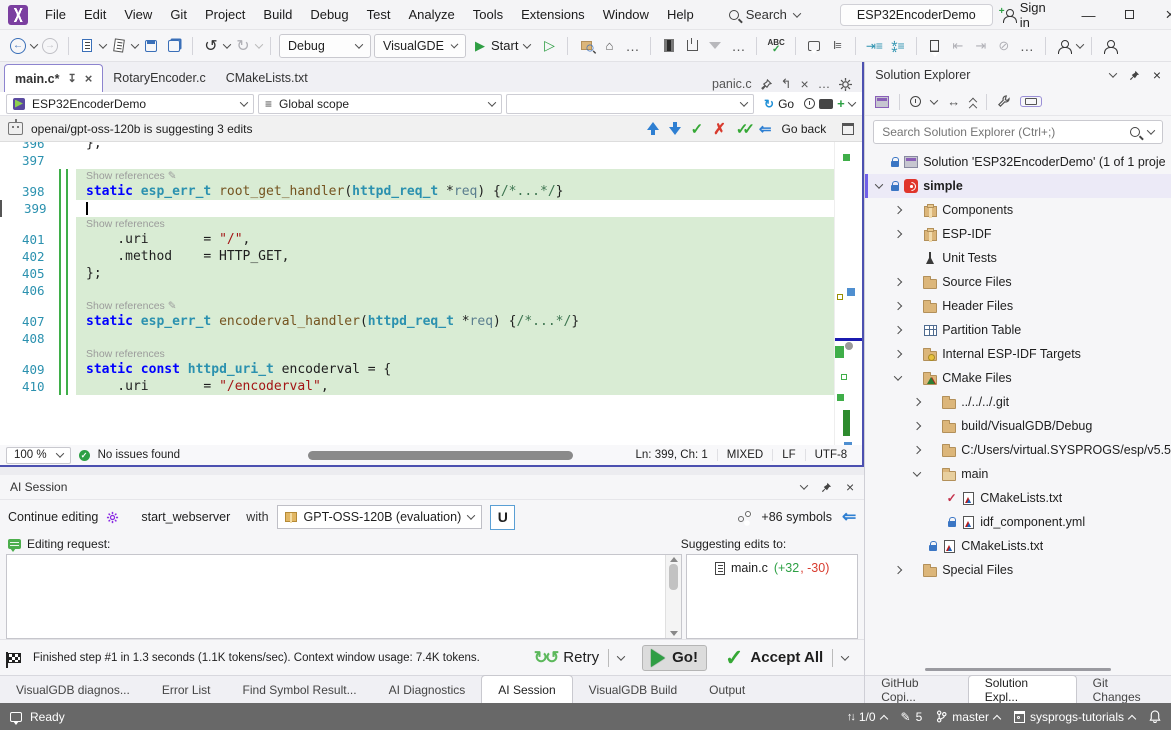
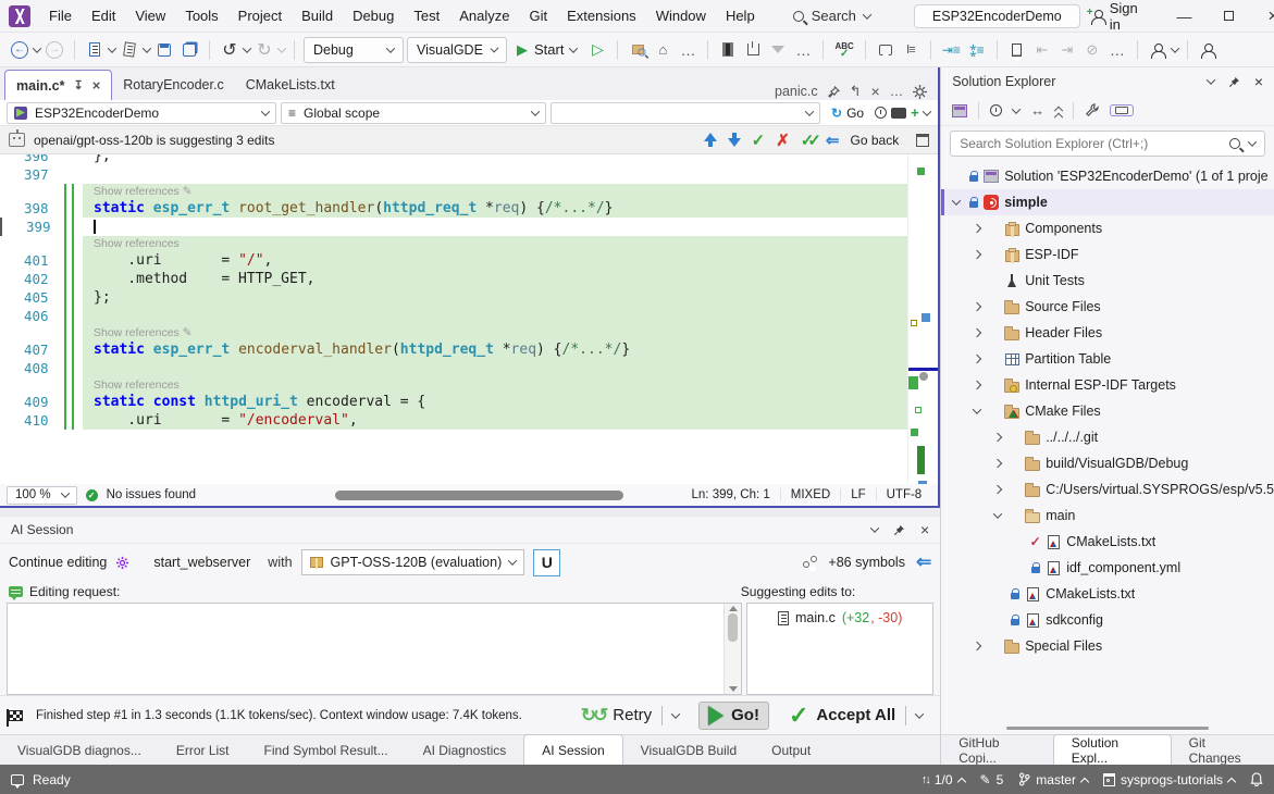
  File
  Edit
  View
- Git
+ Tools
  Project
  Build
  Debug
  Test
  Analyze
- Tools
+ Git
  Extensions
  Window
  Help
  Search
  ESP32EncoderDemo
  +
  Sign in
  —
  ×
  ←
  →
  ↺
  ↻
  Debug
  VisualGDE
  ▶
  Start
  ▷
  ⌂
  …
  …
  ABC
  ✓
  Ⅰ≡
  ⇥≡
  ⁑≡
  ⇤
  ⇥
  ⊘
  …
  main.c*
  ↧
  ×
  RotaryEncoder.c
  CMakeLists.txt
  panic.c
  ↰
  ×
  …
  ESP32EncoderDemo
  ≡
  Global scope
  ↻
  Go
  +
  openai/gpt-oss-120b is suggesting 3 edits
  ✓
  ✗
  ✓✓
  ⇐
  Go back
  396
  };
  397
  Show references ✎
  398
  static esp_err_t root_get_handler(httpd_req_t *req) {/*...*/}
  399
  Show references
  401
  .uri = "/",
  402
  .method = HTTP_GET,
  405
  };
  406
  Show references ✎
  407
  static esp_err_t encoderval_handler(httpd_req_t *req) {/*...*/}
  408
  Show references
  409
  static const httpd_uri_t encoderval = {
  410
  .uri = "/encoderval",
  100 %
  ✓
  No issues found
  Ln: 399, Ch: 1
  MIXED
  LF
  UTF-8
  AI Session
  ×
  Continue editing
  start_webserver
  with
  GPT-OSS-120B (evaluation)
  U
  +86 symbols
  ⇐
  Editing request:
  Suggesting edits to:
  main.c
  (+32
  , -30)
  Finished step #1 in 1.3 seconds (1.1K tokens/sec). Context window usage: 7.4K tokens.
  ↻↺
  Retry
  Go!
  ✓
  Accept All
  VisualGDB diagnos...
  Error List
  Find Symbol Result...
  AI Diagnostics
  AI Session
  VisualGDB Build
  Output
  Solution Explorer
  ×
  ↔
  Search Solution Explorer (Ctrl+;)
  Solution 'ESP32EncoderDemo' (1 of 1 proje
  simple
  Components
  ESP-IDF
  Unit Tests
  Source Files
  Header Files
  Partition Table
  Internal ESP-IDF Targets
  CMake Files
  ../../../.git
  build/VisualGDB/Debug
  C:/Users/virtual.SYSPROGS/esp/v5.5
  main
  ✓
  CMakeLists.txt
  idf_component.yml
  CMakeLists.txt
+ sdkconfig
  Special Files
  GitHub Copi...
  Solution Expl...
  Git Changes
  Ready
  ↑↓
  1/0
  ✎
  5
  master
  sysprogs-tutorials
